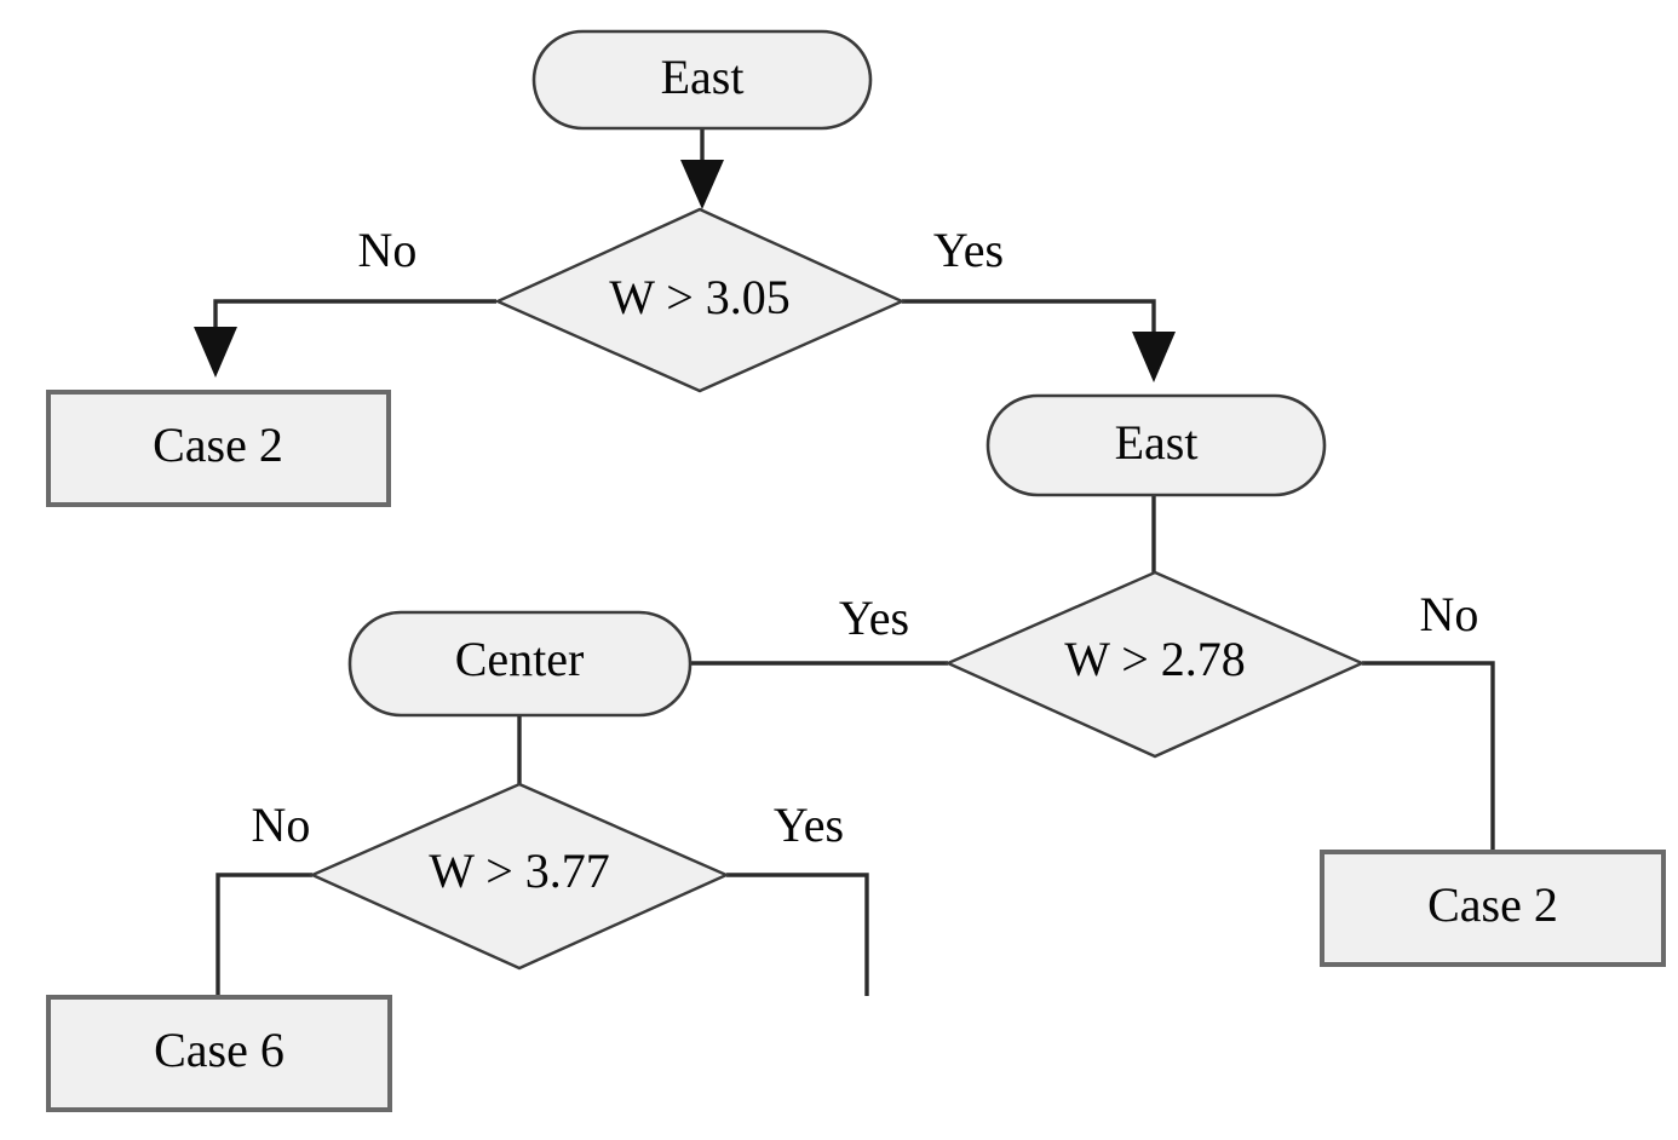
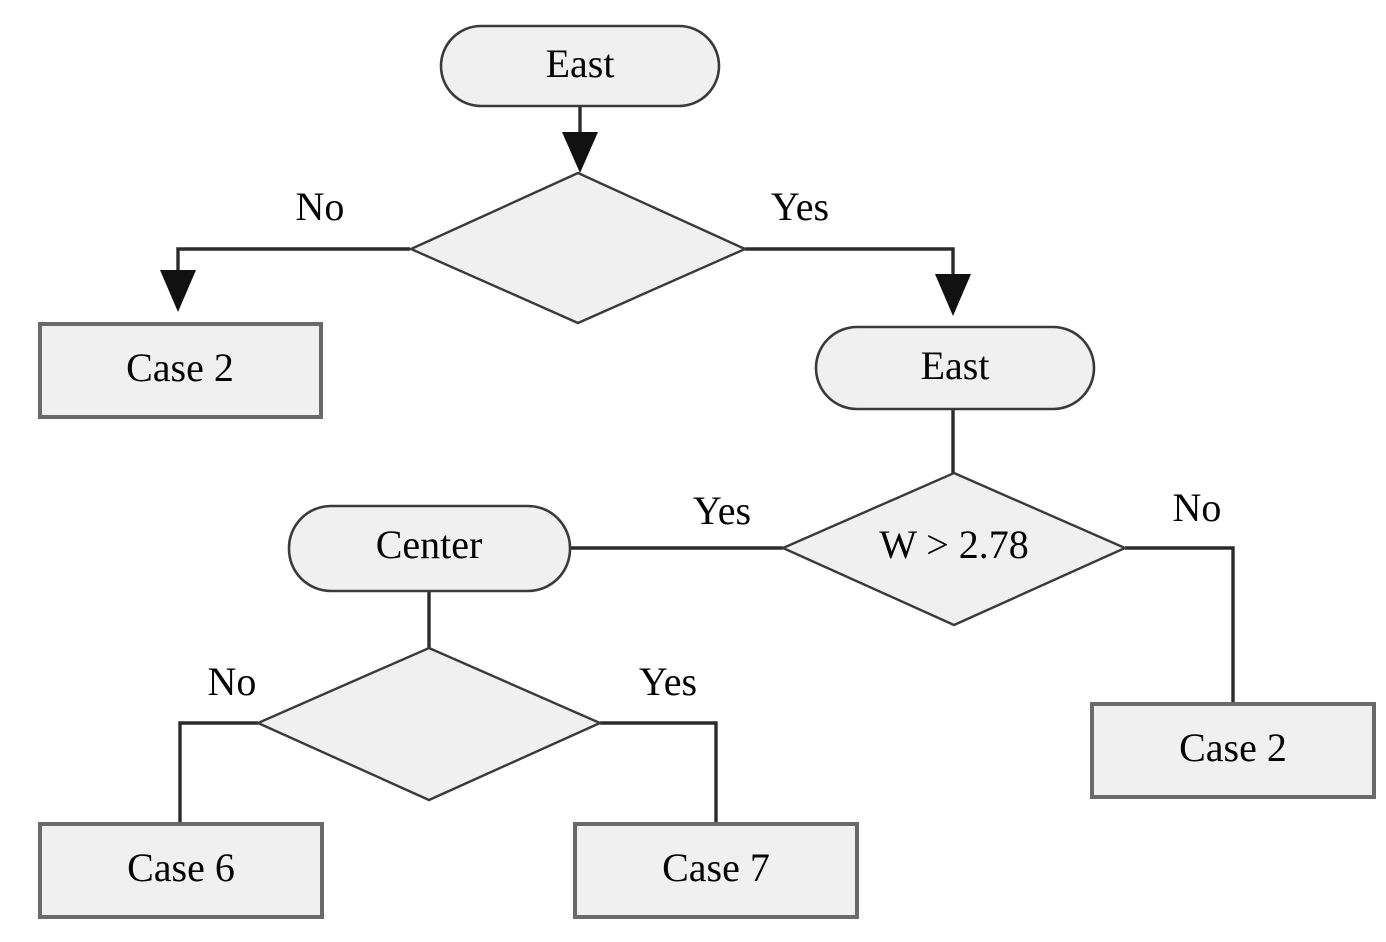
  East
- W > 3.05
  Case 2
  East
  W > 2.78
  Center
- W > 3.77
  Case 2
  Case 6
+ Case 7
  No
  Yes
  Yes
  No
  No
  Yes
